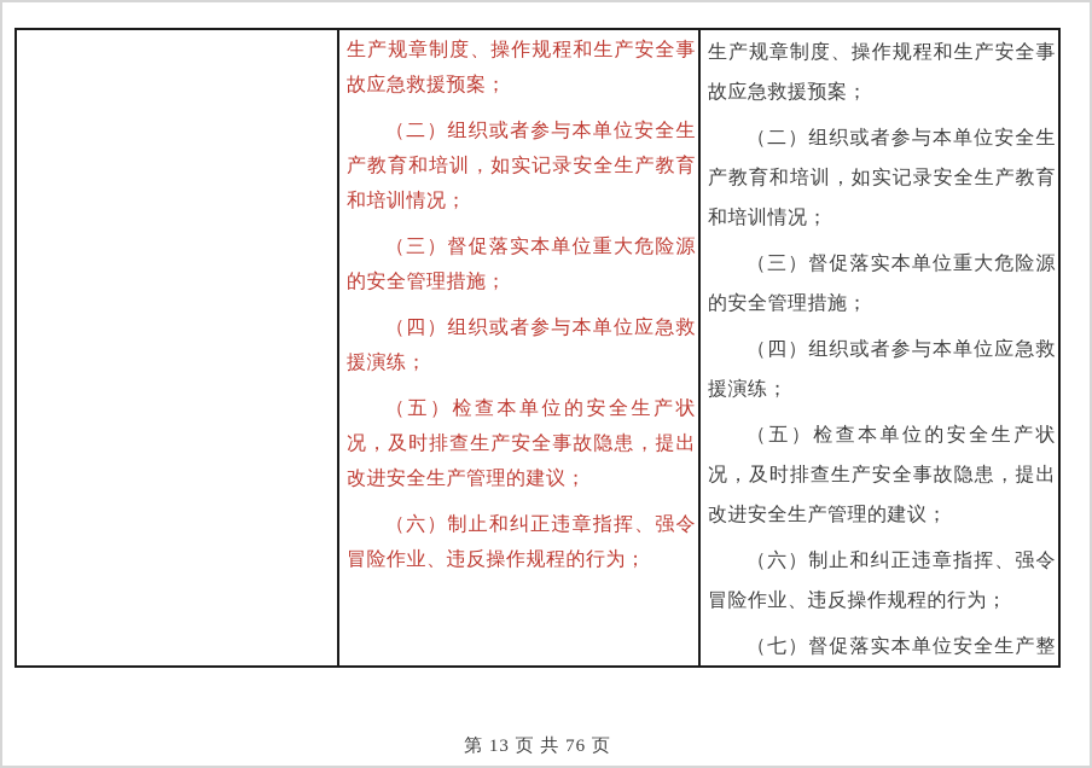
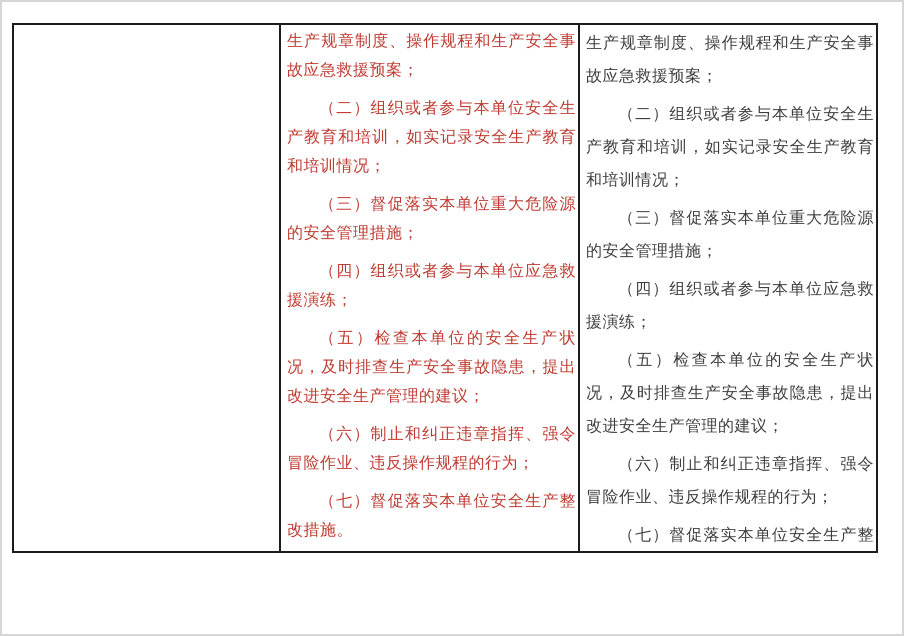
  生产规章制度、操作规程和生产安全事故应急救援预案；
  （二）组织或者参与本单位安全生产教育和培训，如实记录安全生产教育和培训情况；
  （三）督促落实本单位重大危险源的安全管理措施；
  （四）组织或者参与本单位应急救援演练；
  （五）检查本单位的安全生产状况，及时排查生产安全事故隐患，提出改进安全生产管理的建议；
  （六）制止和纠正违章指挥、强令冒险作业、违反操作规程的行为；
+ （七）督促落实本单位安全生产整改措施。
  生产规章制度、操作规程和生产安全事故应急救援预案；
  （二）组织或者参与本单位安全生产教育和培训，如实记录安全生产教育和培训情况；
  （三）督促落实本单位重大危险源的安全管理措施；
  （四）组织或者参与本单位应急救援演练；
  （五）检查本单位的安全生产状况，及时排查生产安全事故隐患，提出改进安全生产管理的建议；
  （六）制止和纠正违章指挥、强令冒险作业、违反操作规程的行为；
  （七）督促落实本单位安全生产整
- 第 13 页 共 76 页
